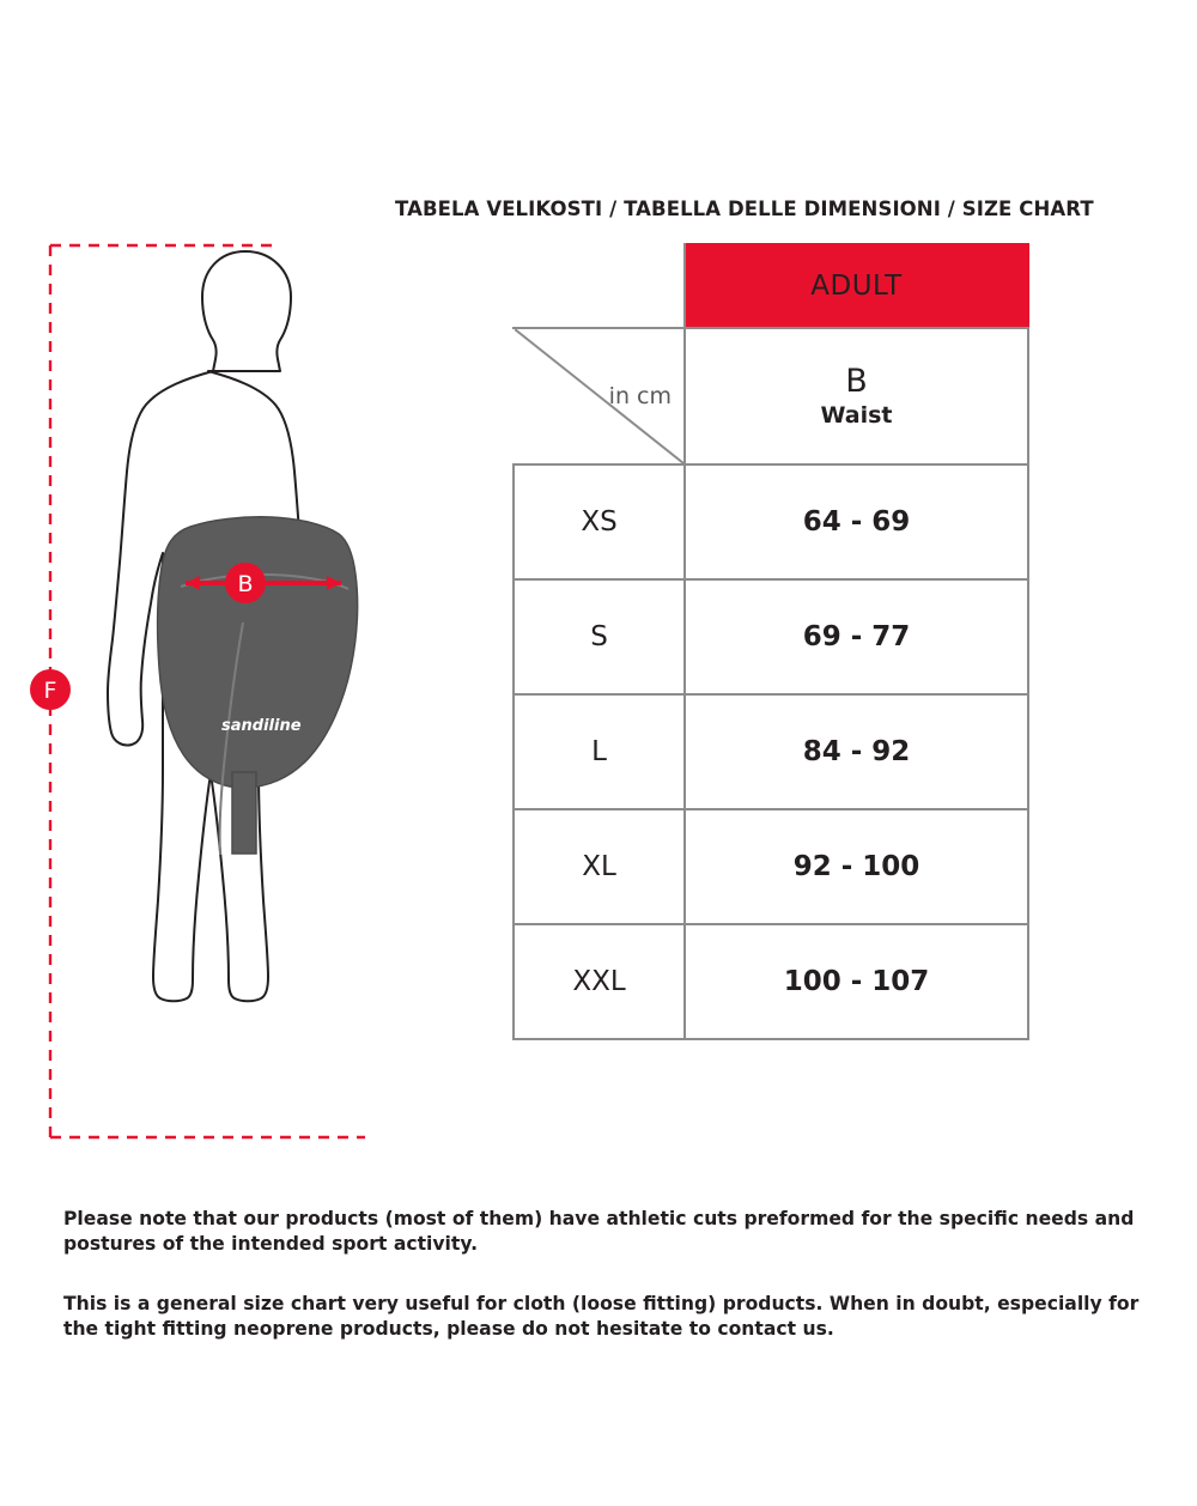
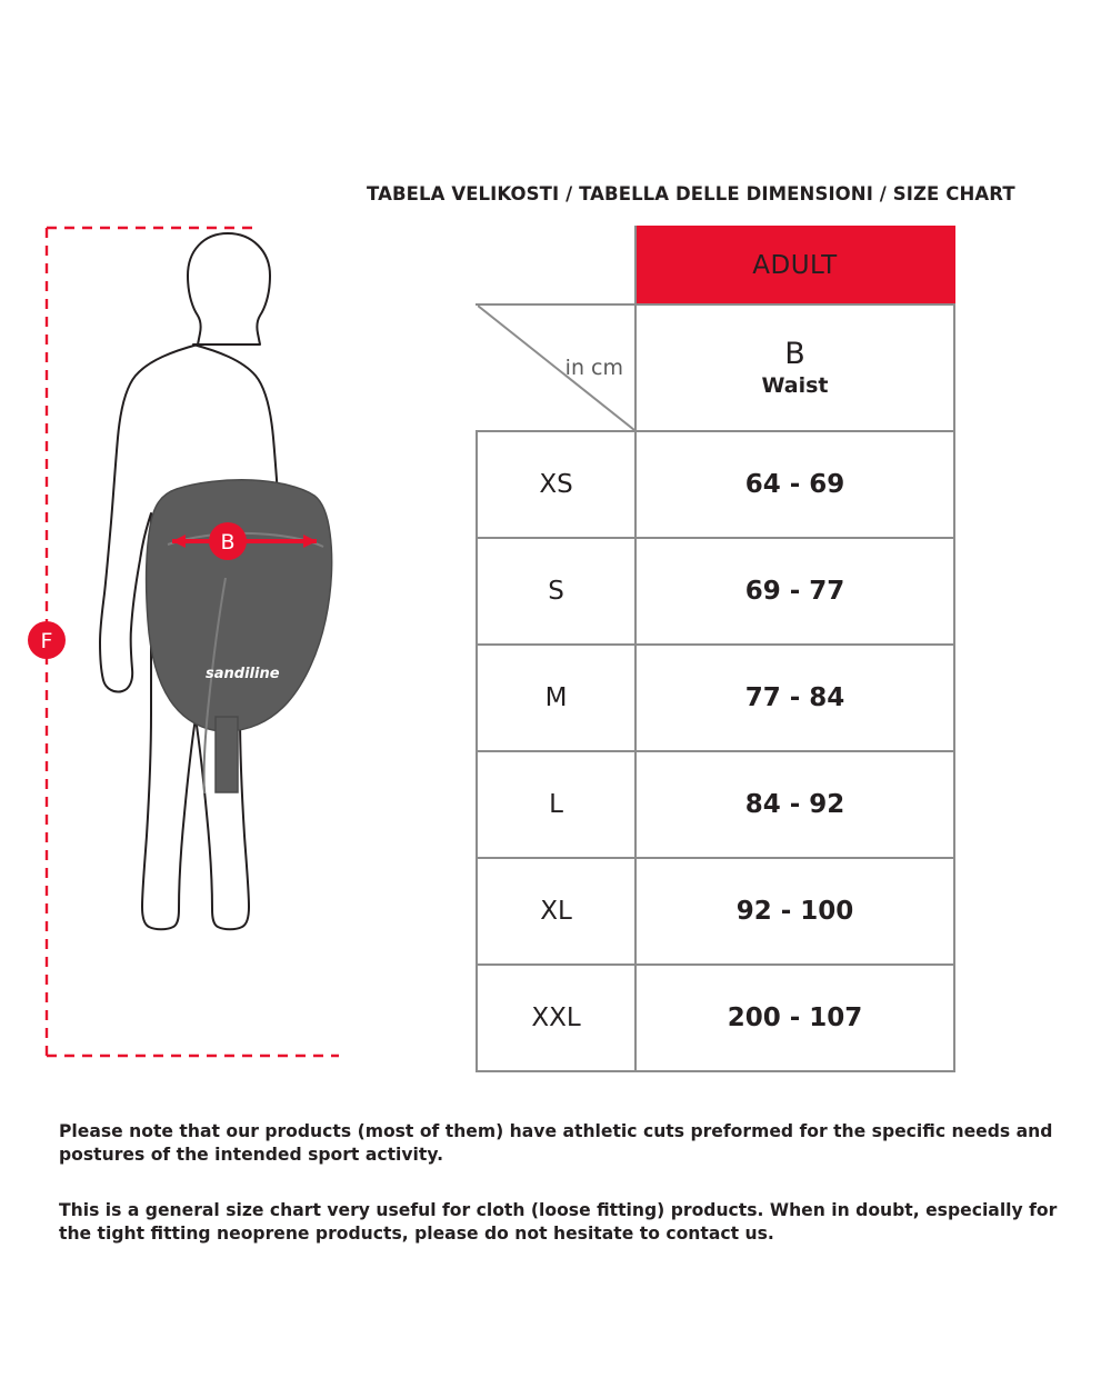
  TABELA VELIKOSTI / TABELLA DELLE DIMENSIONI / SIZE CHART
  sandiline
  B
  F
  	ADULT
  in cm	B Waist
  XS	64 - 69
  S	69 - 77
+ M	77 - 84
  L	84 - 92
  XL	92 - 100
- XXL	100 - 107
+ XXL	200 - 107
  Please note that our products (most of them) have athletic cuts preformed for the specific needs and postures of the intended sport activity.
  This is a general size chart very useful for cloth (loose fitting) products. When in doubt, especially for the tight fitting neoprene products, please do not hesitate to contact us.
